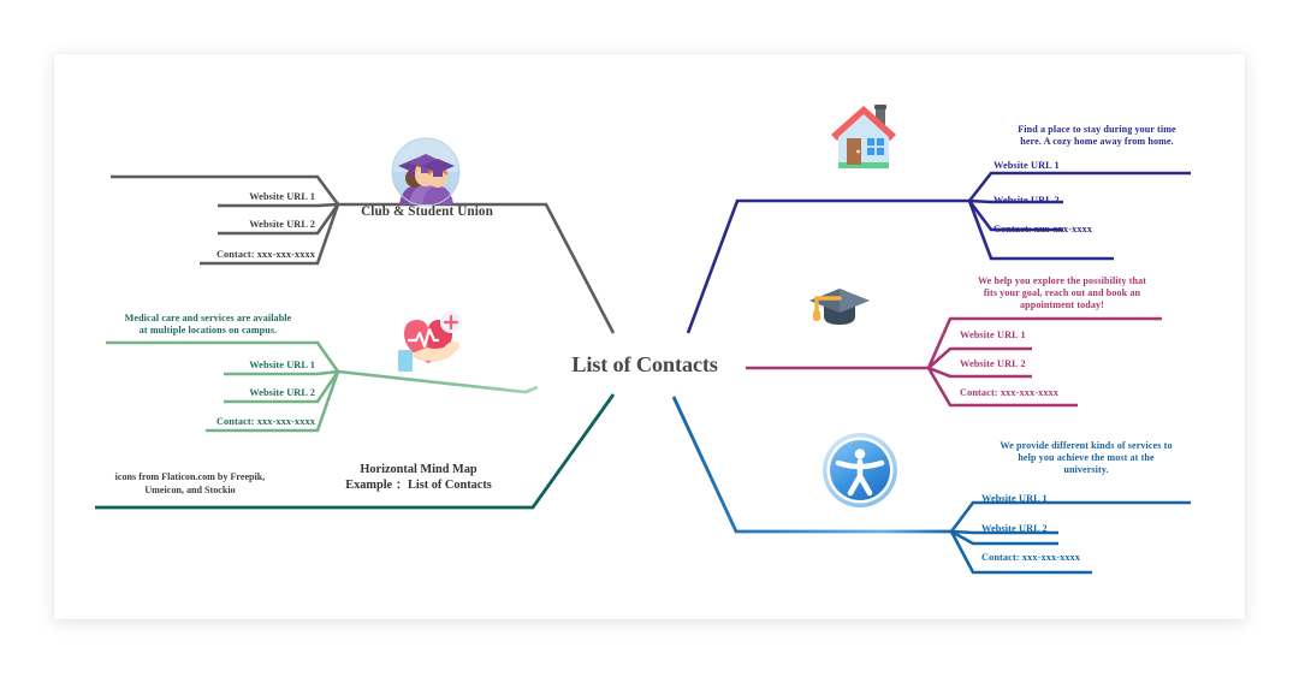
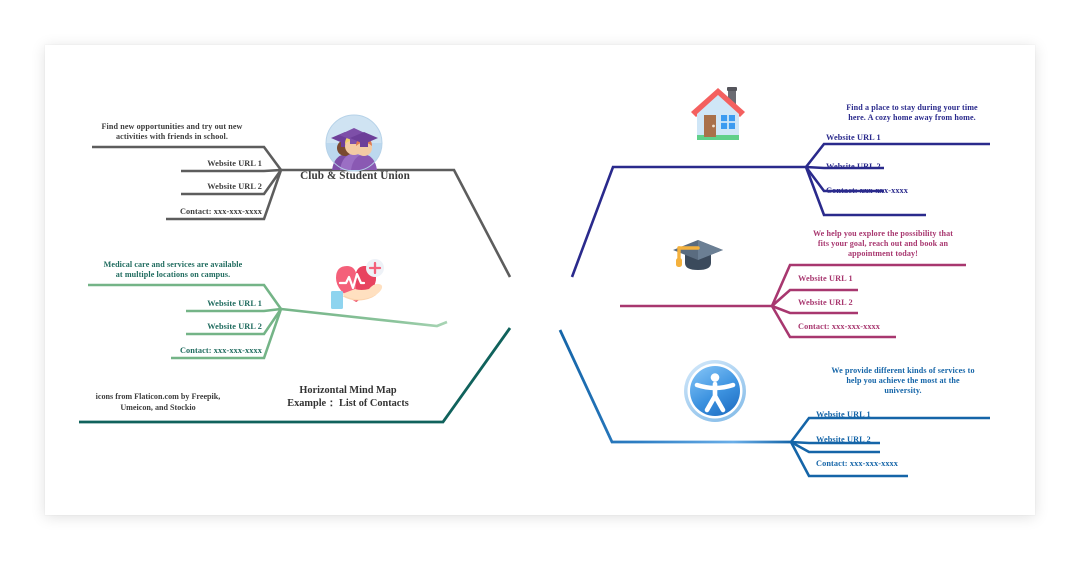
- List of Contacts
  Horizontal Mind Map
  Example： List of Contacts
  icons from Flaticon.com by Freepik,
  Umeicon, and Stockio
+ Find new opportunities and try out new
+ activities with friends in school.
  Club & Student Union
  Website URL 1
  Website URL 2
  Contact: xxx-xxx-xxxx
  Medical care and services are available
  at multiple locations on campus.
  Website URL 1
  Website URL 2
  Contact: xxx-xxx-xxxx
  Find a place to stay during your time
  here. A cozy home away from home.
  Website URL 1
  Website URL 2
  Contact: xxx-xxx-xxxx
  We help you explore the possibility that
  fits your goal, reach out and book an
  appointment today!
  Website URL 1
  Website URL 2
  Contact: xxx-xxx-xxxx
  We provide different kinds of services to
  help you achieve the most at the
  university.
  Website URL 1
  Website URL 2
  Contact: xxx-xxx-xxxx
